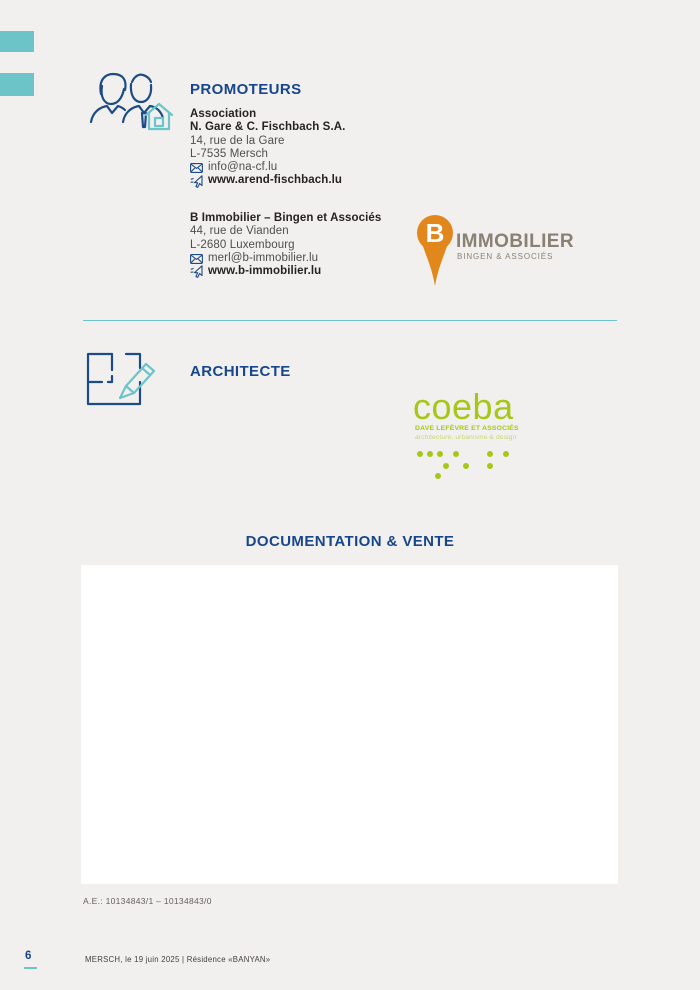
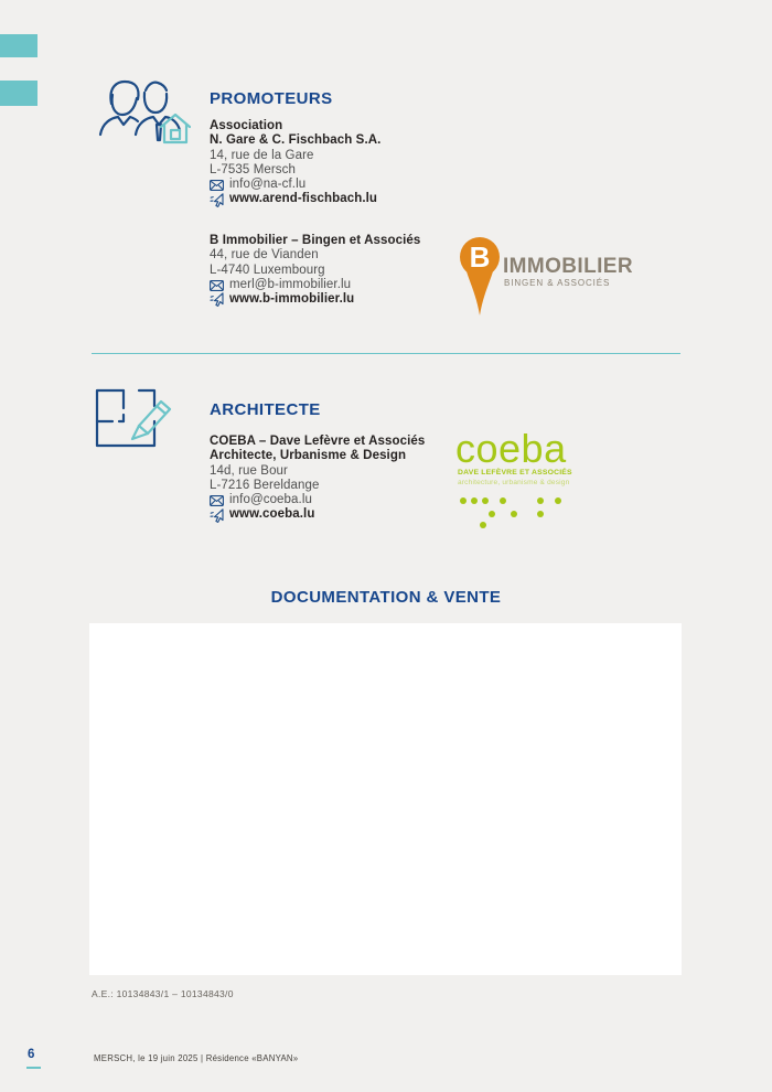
  PROMOTEURS
  Association
  N. Gare & C. Fischbach S.A.
  14, rue de la Gare
  L-7535 Mersch
  info@na-cf.lu
  www.arend-fischbach.lu
  B Immobilier – Bingen et Associés
  44, rue de Vianden
- L-2680 Luxembourg
+ L-4740 Luxembourg
  merl@b-immobilier.lu
  www.b-immobilier.lu
  B
  IMMOBILIER
  BINGEN & ASSOCIÉS
  ARCHITECTE
+ COEBA – Dave Lefèvre et Associés
+ Architecte, Urbanisme & Design
+ 14d, rue Bour
+ L-7216 Bereldange
+ info@coeba.lu
+ www.coeba.lu
  coeba
  DOCUMENTATION & VENTE
  A.E.: 10134843/1 – 10134843/0
  6
  MERSCH, le 19 juin 2025 | Résidence «BANYAN»
